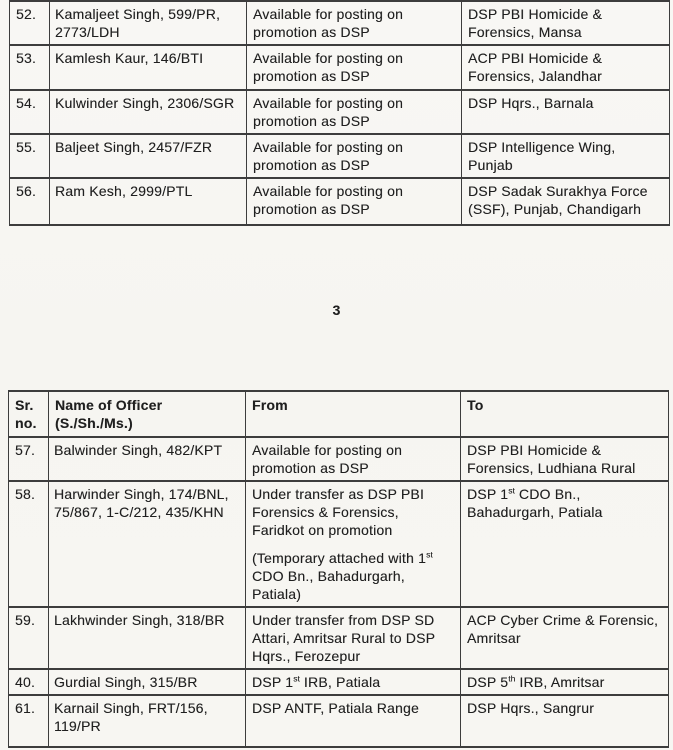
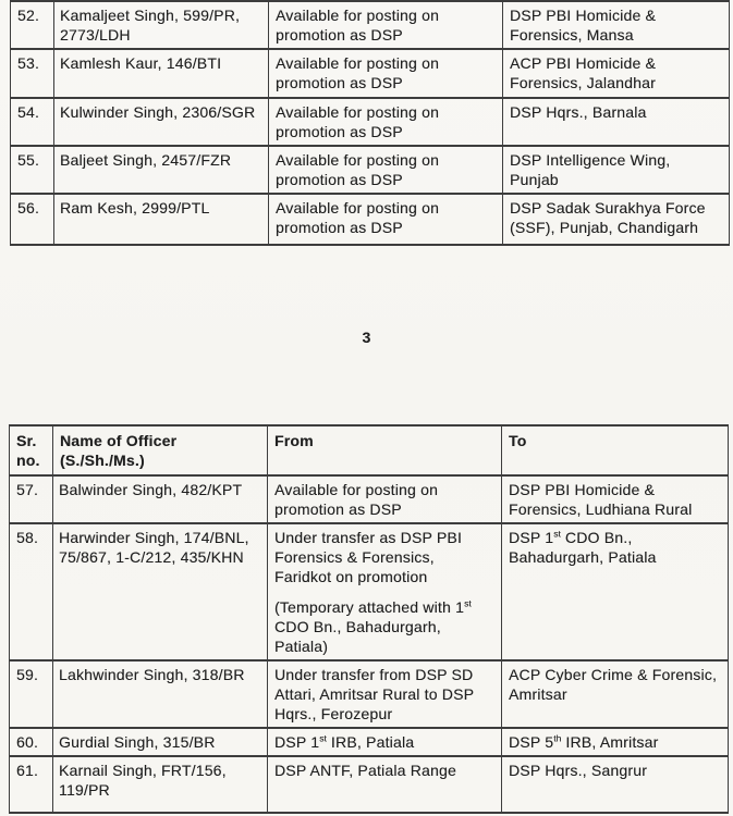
  52.	Kamaljeet Singh, 599/PR, 2773/LDH	Available for posting on promotion as DSP	DSP PBI Homicide & Forensics, Mansa
  53.	Kamlesh Kaur, 146/BTI	Available for posting on promotion as DSP	ACP PBI Homicide & Forensics, Jalandhar
  54.	Kulwinder Singh, 2306/SGR	Available for posting on promotion as DSP	DSP Hqrs., Barnala
  55.	Baljeet Singh, 2457/FZR	Available for posting on promotion as DSP	DSP Intelligence Wing, Punjab
  56.	Ram Kesh, 2999/PTL	Available for posting on promotion as DSP	DSP Sadak Surakhya Force (SSF), Punjab, Chandigarh
  3
  Sr. no.	Name of Officer (S./Sh./Ms.)	From	To
  57.	Balwinder Singh, 482/KPT	Available for posting on promotion as DSP	DSP PBI Homicide & Forensics, Ludhiana Rural
  58.	Harwinder Singh, 174/BNL, 75/867, 1-C/212, 435/KHN	Under transfer as DSP PBI Forensics & Forensics, Faridkot on promotion(Temporary attached with 1st CDO Bn., Bahadurgarh, Patiala)	DSP 1st CDO Bn., Bahadurgarh, Patiala
  59.	Lakhwinder Singh, 318/BR	Under transfer from DSP SD Attari, Amritsar Rural to DSP Hqrs., Ferozepur	ACP Cyber Crime & Forensic, Amritsar
- 40.	Gurdial Singh, 315/BR	DSP 1st IRB, Patiala	DSP 5th IRB, Amritsar
+ 60.	Gurdial Singh, 315/BR	DSP 1st IRB, Patiala	DSP 5th IRB, Amritsar
  61.	Karnail Singh, FRT/156, 119/PR	DSP ANTF, Patiala Range	DSP Hqrs., Sangrur
